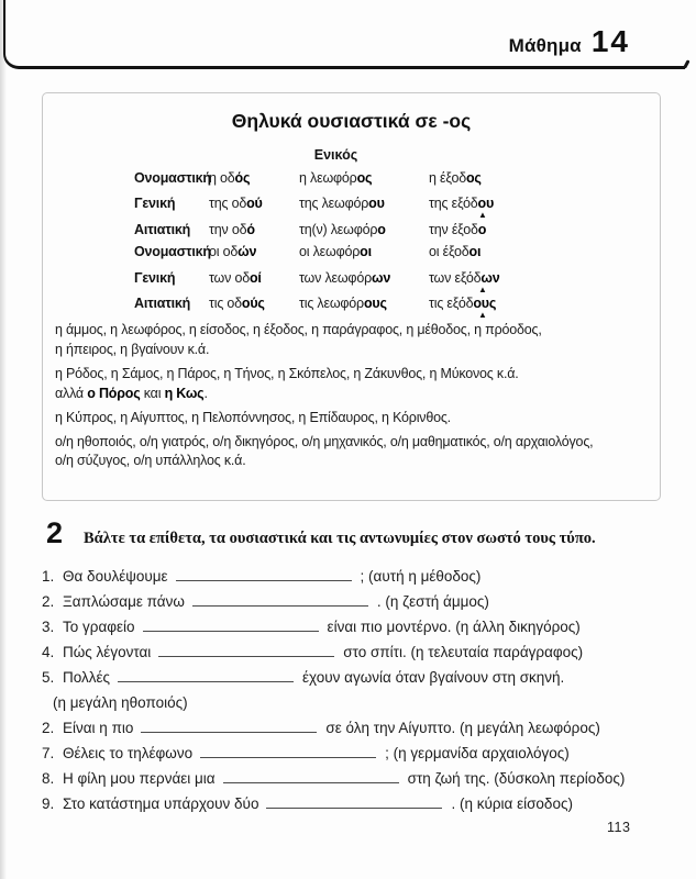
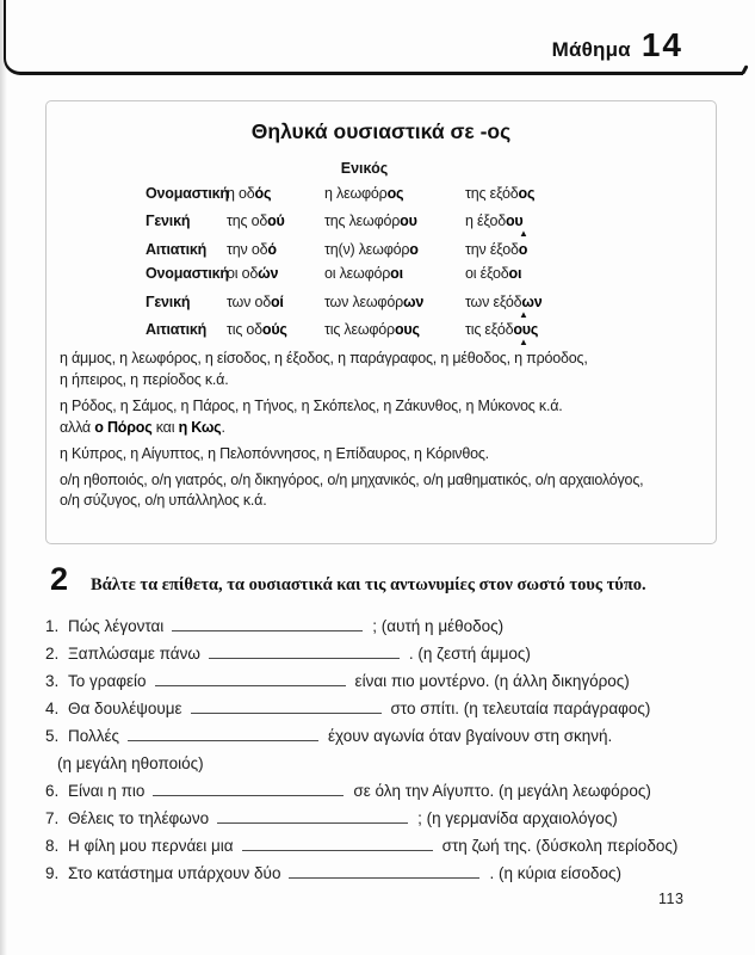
  Μάθημα
  14
  Θηλυκά ουσιαστικά σε -ος
  Ενικός
  Ονομαστική
  η οδός
  η λεωφόρος
- η έξοδος
+ της εξόδος
  Γενική
  της οδού
  της λεωφόρου
- της εξόδου
+ η έξοδου
  ▲
  Αιτιατική
  την οδό
  τη(ν) λεωφόρο
  την έξοδο
  Ονομαστική
  οι οδών
  οι λεωφόροι
  οι έξοδοι
  Γενική
  των οδοί
  των λεωφόρων
  των εξόδων
  ▲
  Αιτιατική
  τις οδούς
  τις λεωφόρους
  τις εξόδους
  ▲
  η άμμος, η λεωφόρος, η είσοδος, η έξοδος, η παράγραφος, η μέθοδος, η πρόοδος,
- η ήπειρος, η βγαίνουν κ.ά.
+ η ήπειρος, η περίοδος κ.ά.
  η Ρόδος, η Σάμος, η Πάρος, η Τήνος, η Σκόπελος, η Ζάκυνθος, η Μύκονος κ.ά.
  αλλά ο Πόρος και η Κως.
  η Κύπρος, η Αίγυπτος, η Πελοπόννησος, η Επίδαυρος, η Κόρινθος.
  ο/η ηθοποιός, ο/η γιατρός, ο/η δικηγόρος, ο/η μηχανικός, ο/η μαθηματικός, ο/η αρχαιολόγος,
  ο/η σύζυγος, ο/η υπάλληλος κ.ά.
  2
  Βάλτε τα επίθετα, τα ουσιαστικά και τις αντωνυμίες στον σωστό τους τύπο.
- 1. Θα δουλέψουμε ; (αυτή η μέθοδος)
+ 1. Πώς λέγονται ; (αυτή η μέθοδος)
  2. Ξαπλώσαμε πάνω . (η ζεστή άμμος)
  3. Το γραφείο είναι πιο μοντέρνο. (η άλλη δικηγόρος)
- 4. Πώς λέγονται στο σπίτι. (η τελευταία παράγραφος)
+ 4. Θα δουλέψουμε στο σπίτι. (η τελευταία παράγραφος)
  5. Πολλές έχουν αγωνία όταν βγαίνουν στη σκηνή.
  (η μεγάλη ηθοποιός)
- 2. Είναι η πιο σε όλη την Αίγυπτο. (η μεγάλη λεωφόρος)
+ 6. Είναι η πιο σε όλη την Αίγυπτο. (η μεγάλη λεωφόρος)
  7. Θέλεις το τηλέφωνο ; (η γερμανίδα αρχαιολόγος)
  8. Η φίλη μου περνάει μια στη ζωή της. (δύσκολη περίοδος)
  9. Στο κατάστημα υπάρχουν δύο . (η κύρια είσοδος)
  113
